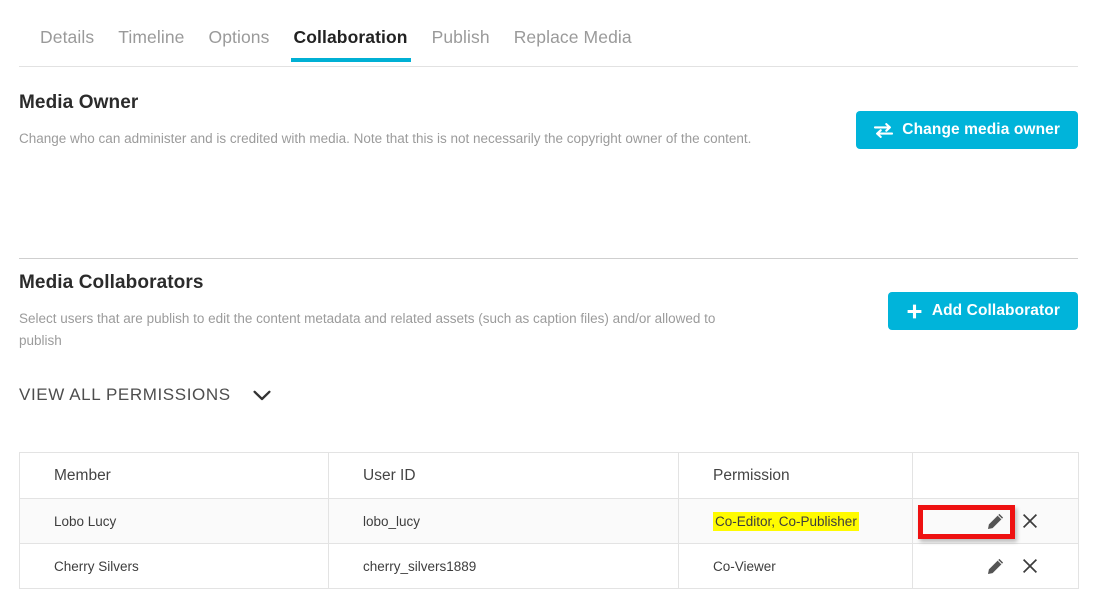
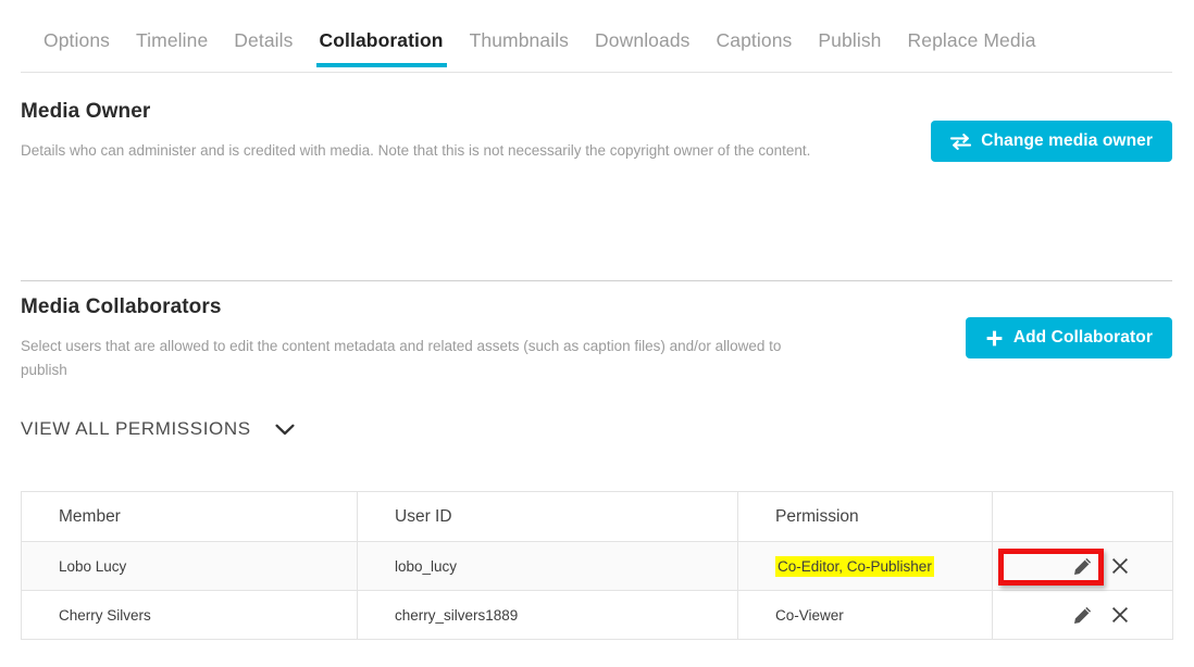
- Details
+ Options
  Timeline
- Options
+ Details
  Collaboration
+ Thumbnails
+ Downloads
+ Captions
  Publish
  Replace Media
  Media Owner
- Change who can administer and is credited with media. Note that this is not necessarily the copyright owner of the content.
+ Details who can administer and is credited with media. Note that this is not necessarily the copyright owner of the content.
  Change media owner
  Media Collaborators
- Select users that are publish to edit the content metadata and related assets (such as caption files) and/or allowed to publish
+ Select users that are allowed to edit the content metadata and related assets (such as caption files) and/or allowed to publish
  Add Collaborator
  VIEW ALL PERMISSIONS
  Member	User ID	Permission
  Lobo Lucy	lobo_lucy	Co-Editor, Co-Publisher
  Cherry Silvers	cherry_silvers1889	Co-Viewer
